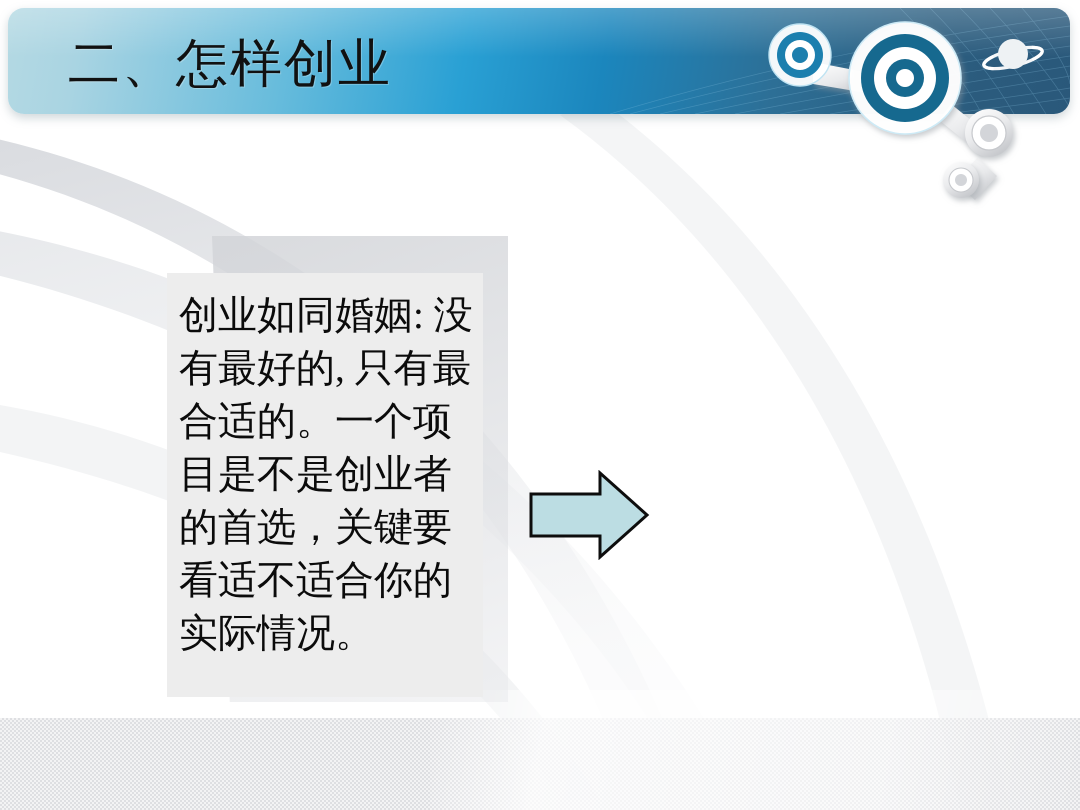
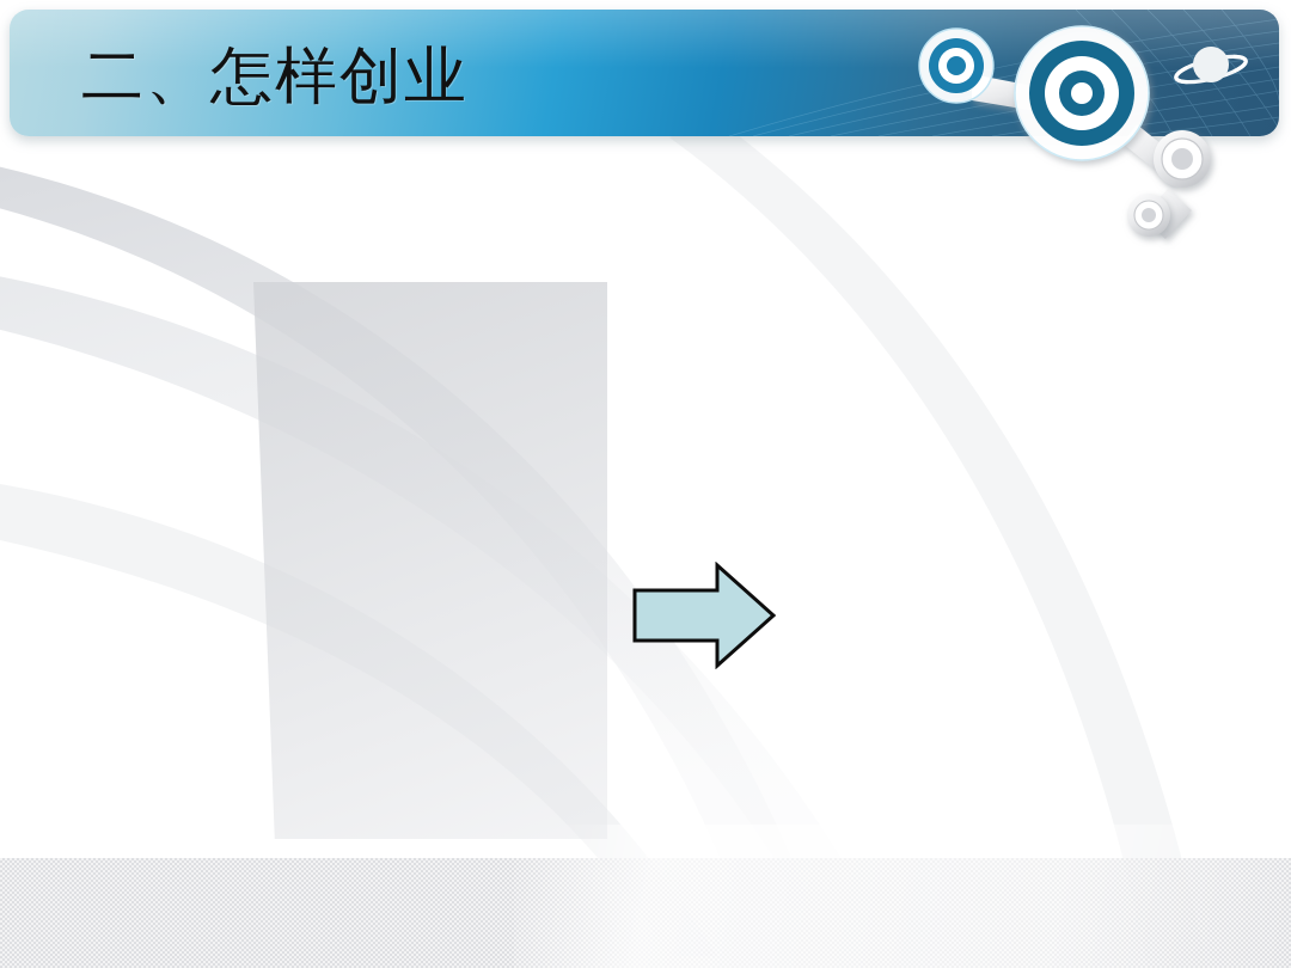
  二、怎样创业
- 创业如同婚姻: 没有最好的, 只有最合适的。一个项目是不是创业者的首选，关键要看适不适合你的实际情况。
